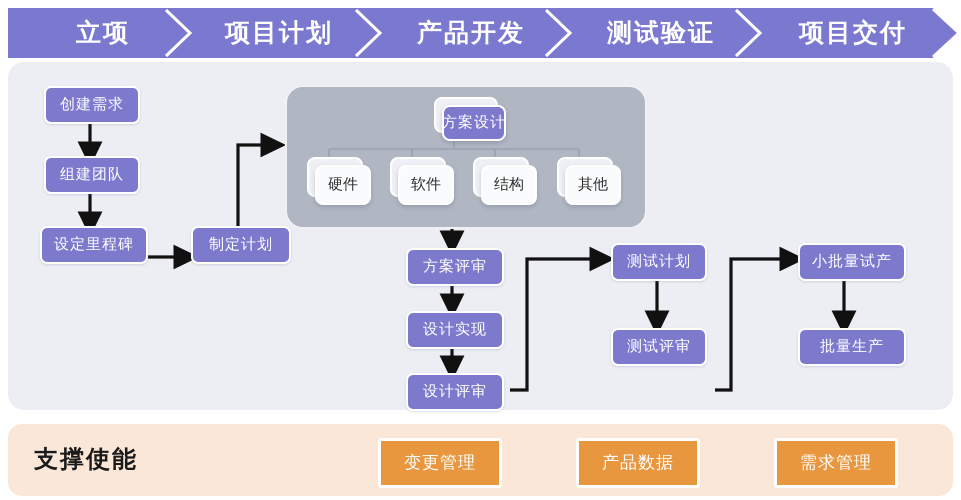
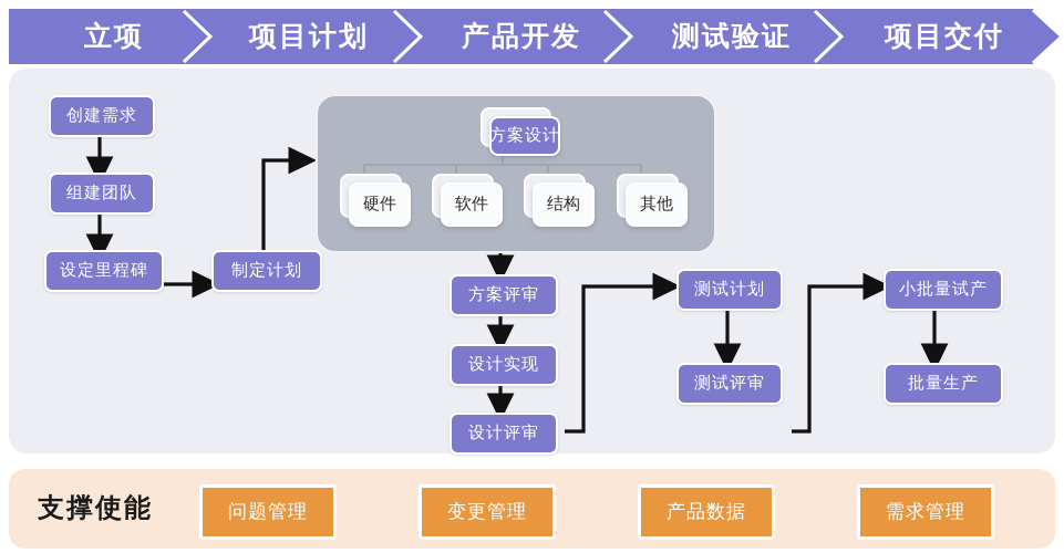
  立项
  项目计划
  产品开发
  测试验证
  项目交付
  创建需求
  组建团队
  设定里程碑
  制定计划
  方案设计
  硬件
  软件
  结构
  其他
  方案评审
  设计实现
  设计评审
  测试计划
  测试评审
  小批量试产
  批量生产
  支撑使能
+ 问题管理
  变更管理
  产品数据
  需求管理
